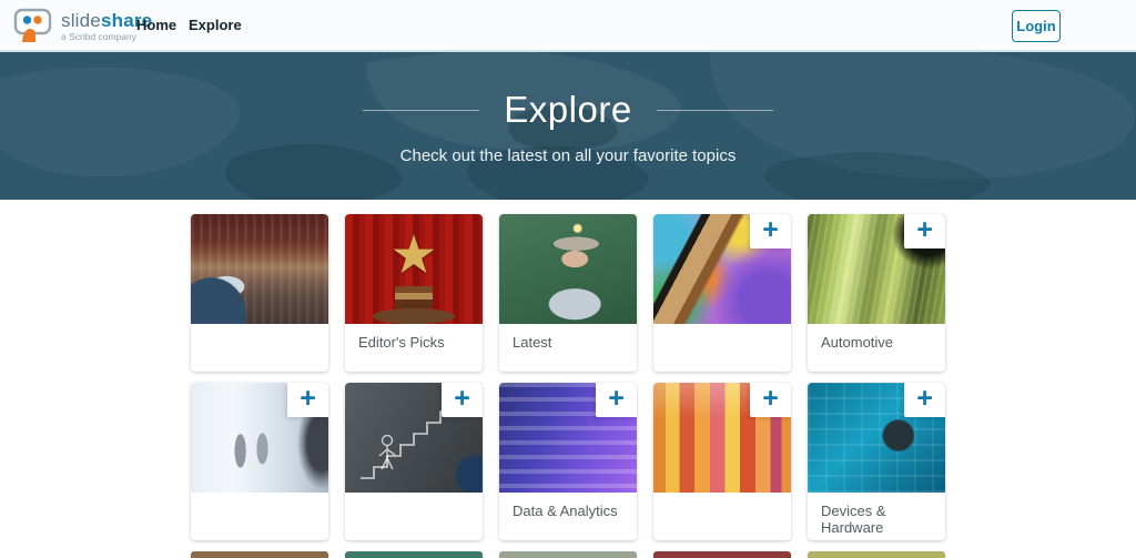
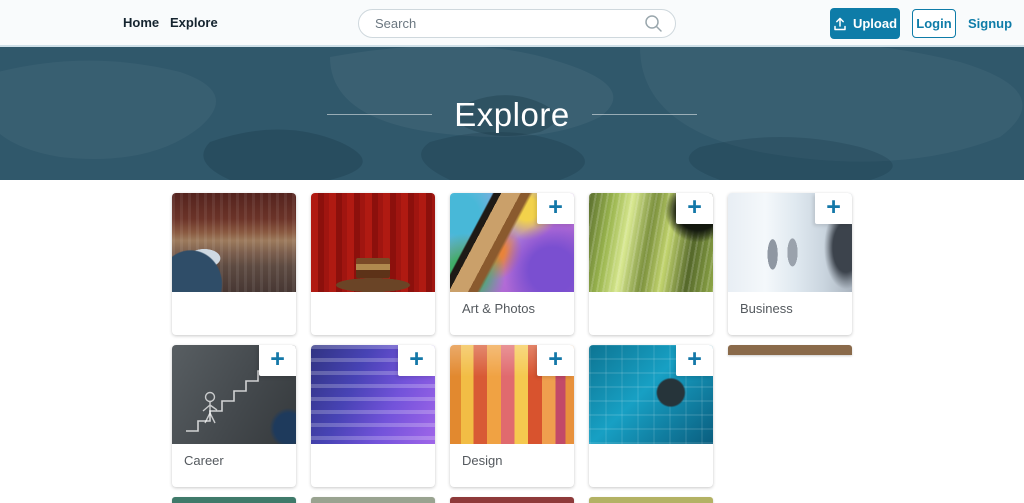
- slideshare
- a Scribd company
  Home
  Explore
+ Search
+ Upload
  Login
+ Signup
  Explore
- Check out the latest on all your favorite topics
- ★
- Editor's Picks
- Latest
  +
+ Art & Photos
  +
- Automotive
  +
+ Business
  +
+ Career
  +
- Data & Analytics
  +
+ Design
  +
- Devices & Hardware
